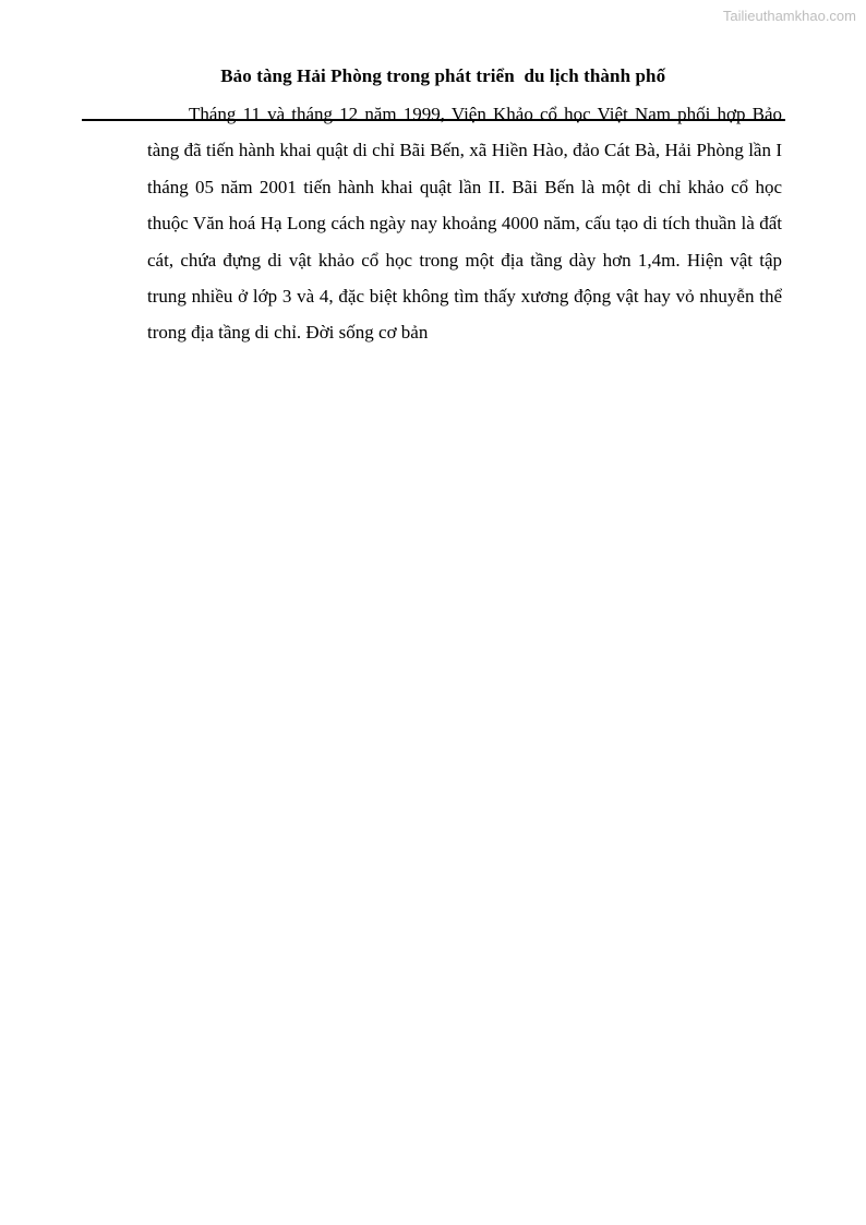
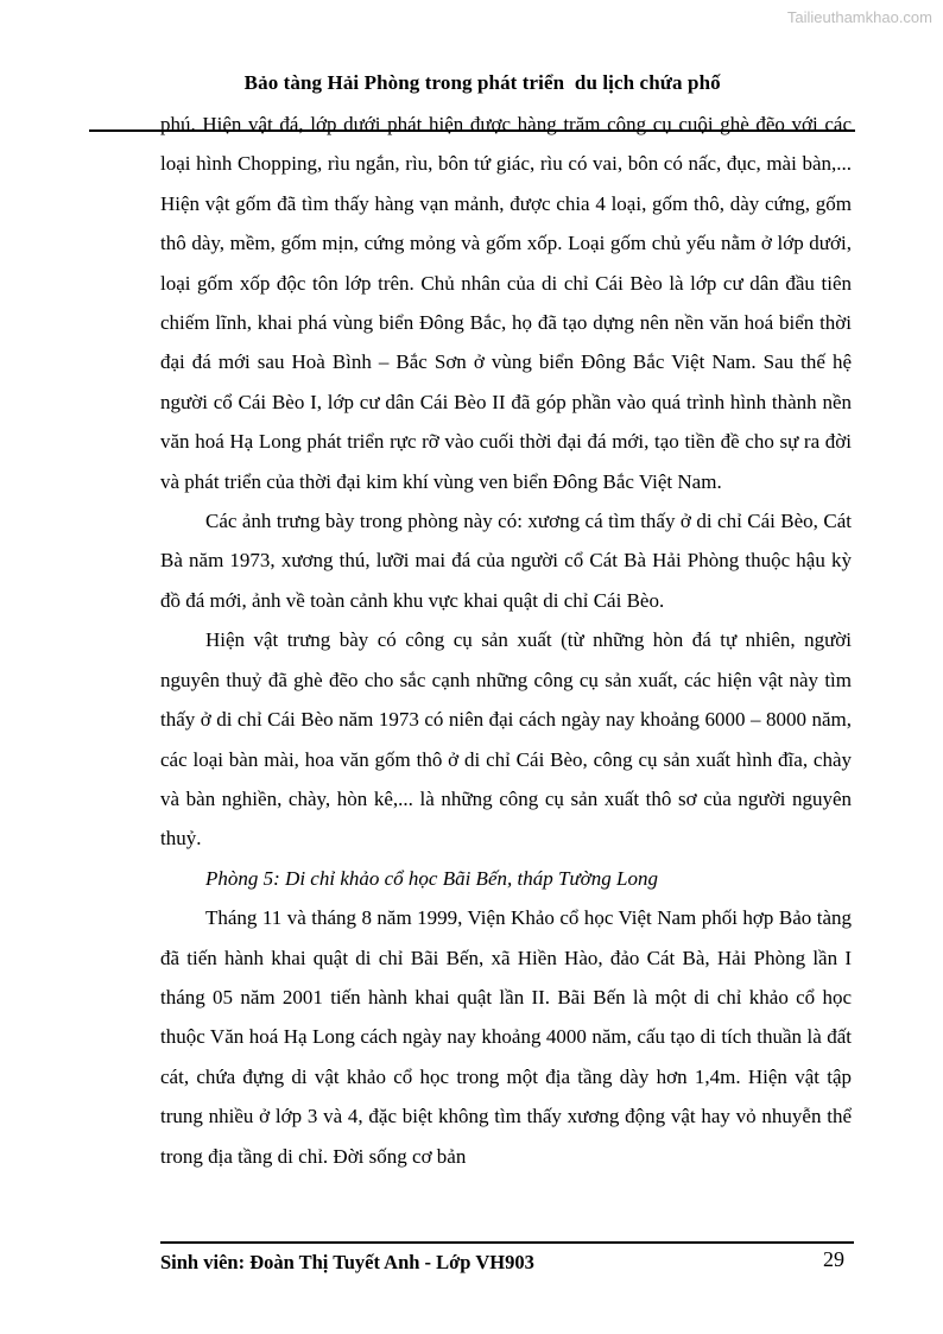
  Tailieuthamkhao.com
- Bảo tàng Hải Phòng trong phát triển du lịch thành phố
+ Bảo tàng Hải Phòng trong phát triển du lịch chứa phố
+ phú. Hiện vật đá, lớp dưới phát hiện được hàng trăm công cụ cuội ghè đẽo với các loại hình Chopping, rìu ngắn, rìu, bôn tứ giác, rìu có vai, bôn có nấc, đục, mài bàn,... Hiện vật gốm đã tìm thấy hàng vạn mảnh, được chia 4 loại, gốm thô, dày cứng, gốm thô dày, mềm, gốm mịn, cứng mỏng và gốm xốp. Loại gốm chủ yếu nằm ở lớp dưới, loại gốm xốp độc tôn lớp trên. Chủ nhân của di chỉ Cái Bèo là lớp cư dân đầu tiên chiếm lĩnh, khai phá vùng biển Đông Bắc, họ đã tạo dựng nên nền văn hoá biển thời đại đá mới sau Hoà Bình – Bắc Sơn ở vùng biển Đông Bắc Việt Nam. Sau thế hệ người cổ Cái Bèo I, lớp cư dân Cái Bèo II đã góp phần vào quá trình hình thành nền văn hoá Hạ Long phát triển rực rỡ vào cuối thời đại đá mới, tạo tiền đề cho sự ra đời và phát triển của thời đại kim khí vùng ven biển Đông Bắc Việt Nam.
+ Các ảnh trưng bày trong phòng này có: xương cá tìm thấy ở di chỉ Cái Bèo, Cát Bà năm 1973, xương thú, lưỡi mai đá của người cổ Cát Bà Hải Phòng thuộc hậu kỳ đồ đá mới, ảnh về toàn cảnh khu vực khai quật di chỉ Cái Bèo.
+ Hiện vật trưng bày có công cụ sản xuất (từ những hòn đá tự nhiên, người nguyên thuỷ đã ghè đẽo cho sắc cạnh những công cụ sản xuất, các hiện vật này tìm thấy ở di chỉ Cái Bèo năm 1973 có niên đại cách ngày nay khoảng 6000 – 8000 năm, các loại bàn mài, hoa văn gốm thô ở di chỉ Cái Bèo, công cụ sản xuất hình đĩa, chày và bàn nghiền, chày, hòn kê,... là những công cụ sản xuất thô sơ của người nguyên thuỷ.
+ Phòng 5: Di chỉ khảo cổ học Bãi Bến, tháp Tường Long
- Tháng 11 và tháng 12 năm 1999, Viện Khảo cổ học Việt Nam phối hợp Bảo tàng đã tiến hành khai quật di chỉ Bãi Bến, xã Hiền Hào, đảo Cát Bà, Hải Phòng lần I tháng 05 năm 2001 tiến hành khai quật lần II. Bãi Bến là một di chỉ khảo cổ học thuộc Văn hoá Hạ Long cách ngày nay khoảng 4000 năm, cấu tạo di tích thuần là đất cát, chứa đựng di vật khảo cổ học trong một địa tầng dày hơn 1,4m. Hiện vật tập trung nhiều ở lớp 3 và 4, đặc biệt không tìm thấy xương động vật hay vỏ nhuyễn thể trong địa tầng di chỉ. Đời sống cơ bản
+ Tháng 11 và tháng 8 năm 1999, Viện Khảo cổ học Việt Nam phối hợp Bảo tàng đã tiến hành khai quật di chỉ Bãi Bến, xã Hiền Hào, đảo Cát Bà, Hải Phòng lần I tháng 05 năm 2001 tiến hành khai quật lần II. Bãi Bến là một di chỉ khảo cổ học thuộc Văn hoá Hạ Long cách ngày nay khoảng 4000 năm, cấu tạo di tích thuần là đất cát, chứa đựng di vật khảo cổ học trong một địa tầng dày hơn 1,4m. Hiện vật tập trung nhiều ở lớp 3 và 4, đặc biệt không tìm thấy xương động vật hay vỏ nhuyễn thể trong địa tầng di chỉ. Đời sống cơ bản
+ Sinh viên: Đoàn Thị Tuyết Anh - Lớp VH903
+ 29
